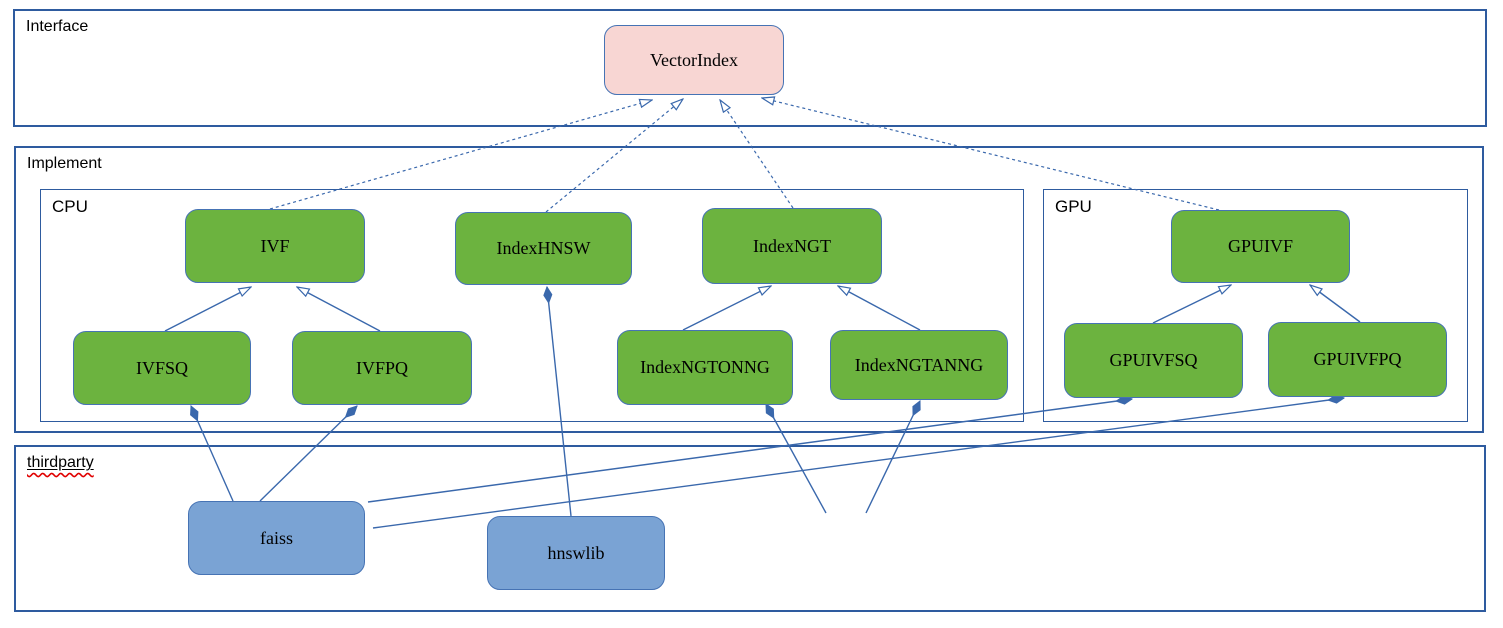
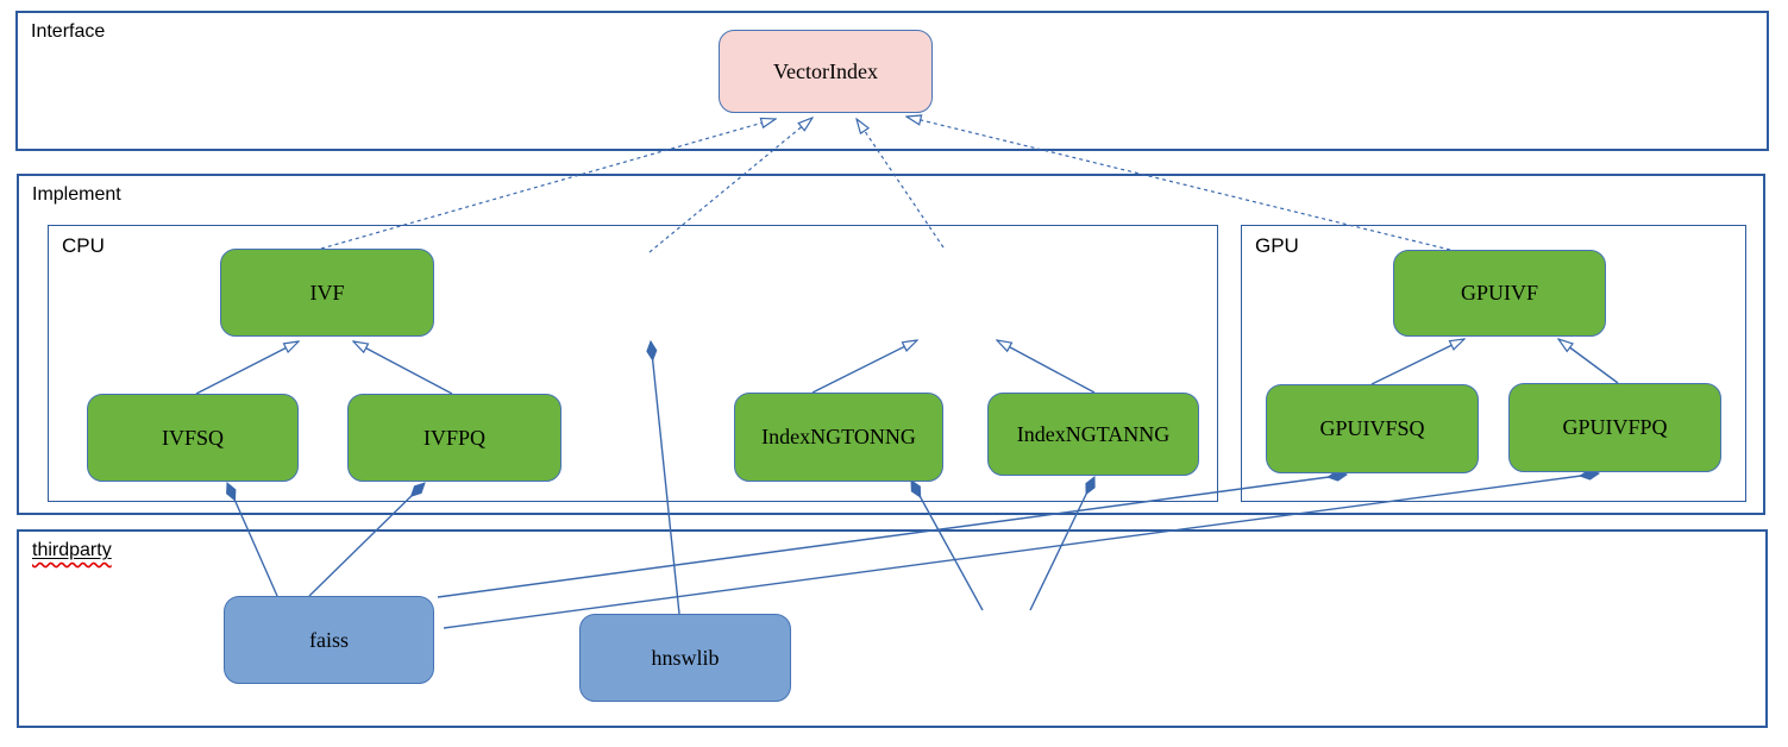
  Interface
  Implement
  CPU
  GPU
  thirdparty
  VectorIndex
  IVF
- IndexHNSW
- IndexNGT
  GPUIVF
  IVFSQ
  IVFPQ
  IndexNGTONNG
  IndexNGTANNG
  GPUIVFSQ
  GPUIVFPQ
  faiss
  hnswlib
